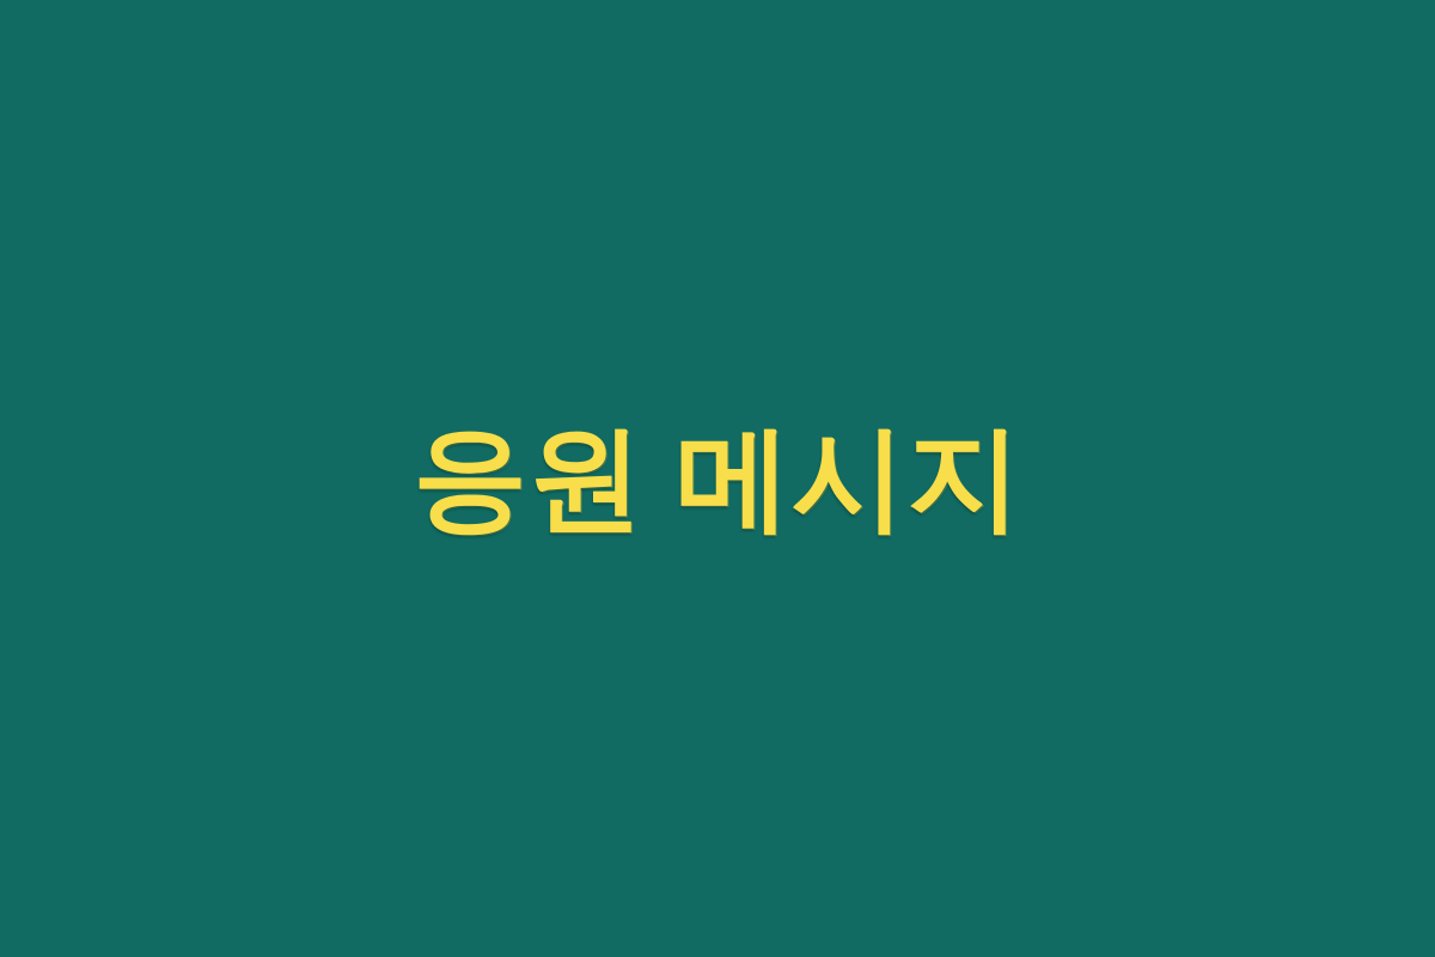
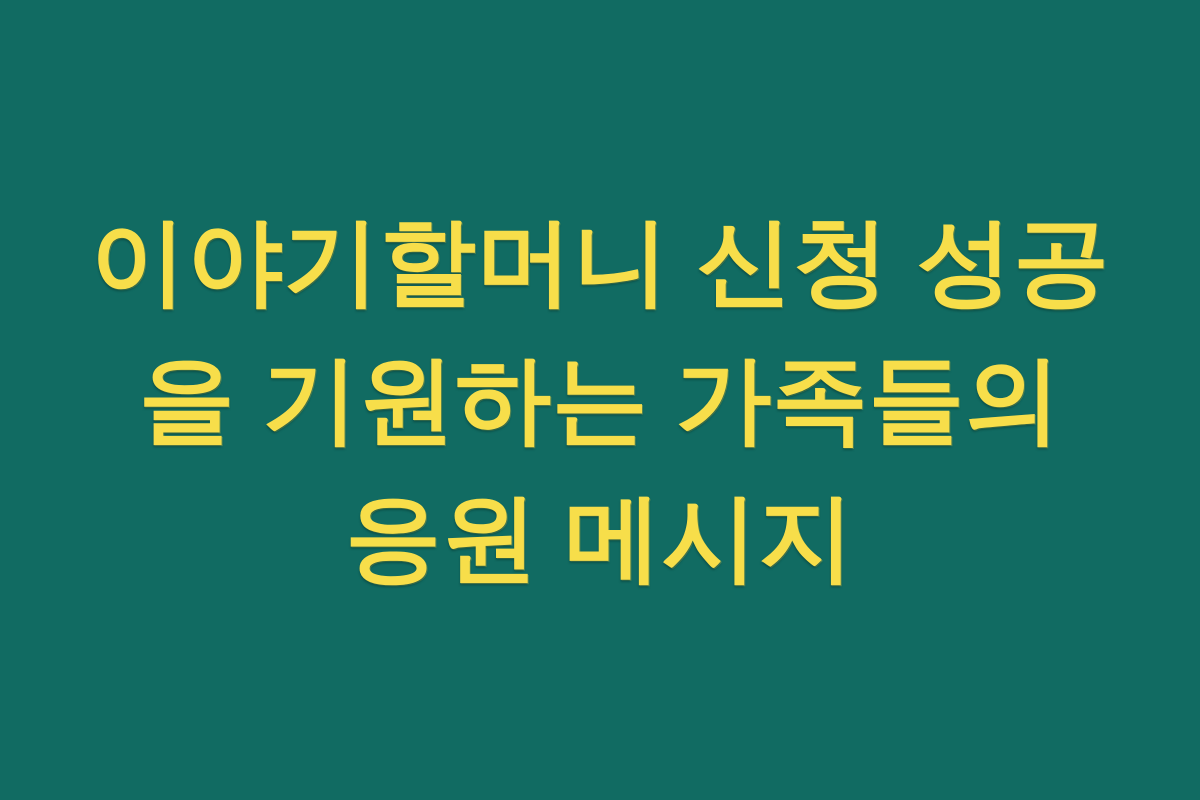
+ 이야기할머니 신청 성공
+ 을 기원하는 가족들의
  응원 메시지
